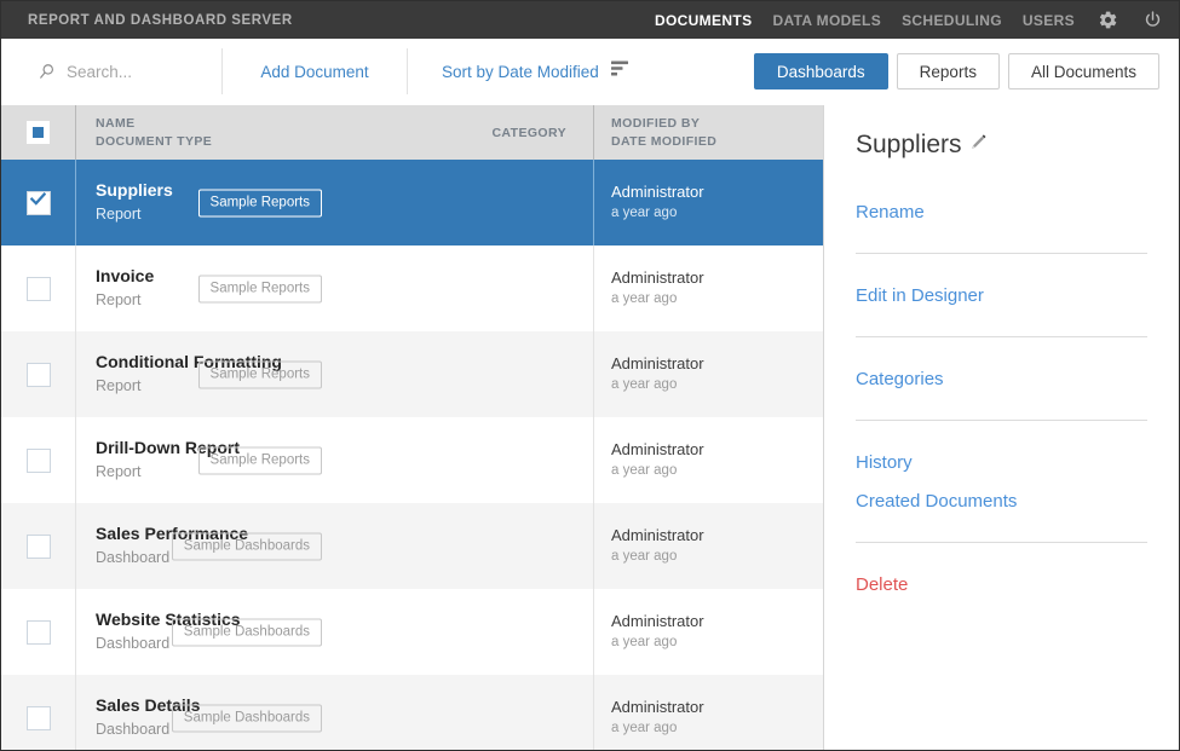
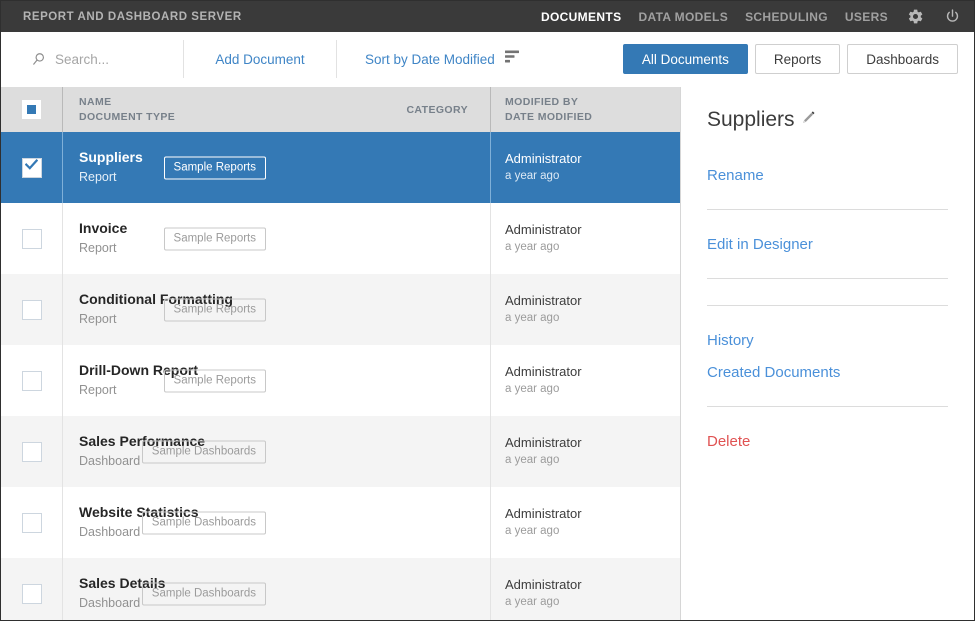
  REPORT AND DASHBOARD SERVER
  DOCUMENTS
  DATA MODELS
  SCHEDULING
  USERS
  Search...
  Add Document
  Sort by Date Modified
- Dashboards
+ All Documents
  Reports
- All Documents
+ Dashboards
  NAME
  DOCUMENT TYPE
  CATEGORY
  MODIFIED BY
  DATE MODIFIED
  Suppliers
  Report
  Sample Reports
  Administrator
  a year ago
  Invoice
  Report
  Sample Reports
  Administrator
  a year ago
  Conditional Formatting
  Report
  Sample Reports
  Administrator
  a year ago
  Drill-Down Report
  Report
  Sample Reports
  Administrator
  a year ago
  Sales Performance
  Dashboard
  Sample Dashboards
  Administrator
  a year ago
  Website Statistics
  Dashboard
  Sample Dashboards
  Administrator
  a year ago
  Sales Details
  Dashboard
  Sample Dashboards
  Administrator
  a year ago
  Suppliers
  Rename
  Edit in Designer
- Categories
  History
  Created Documents
  Delete
